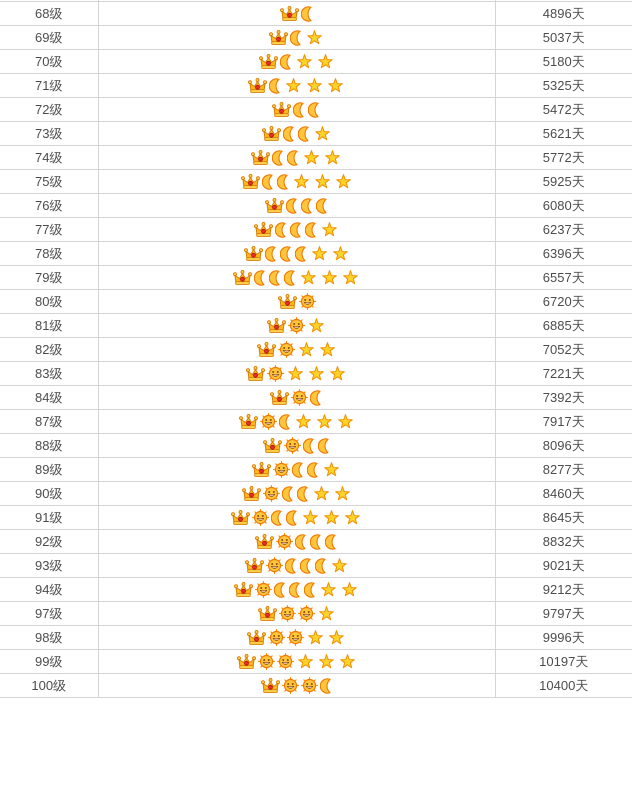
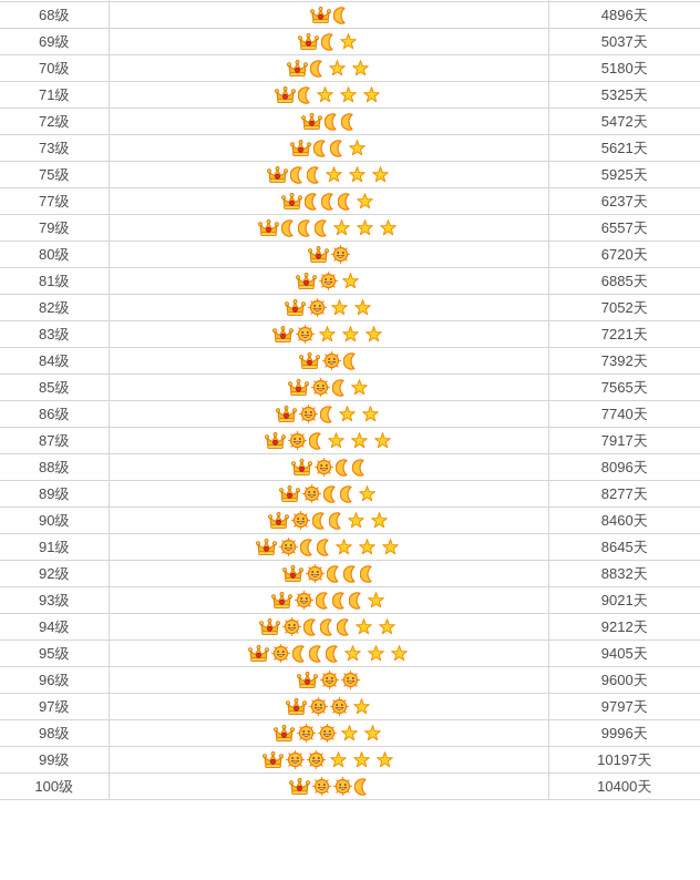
  68级		4896天
  69级		5037天
  70级		5180天
  71级		5325天
  72级		5472天
  73级		5621天
- 74级		5772天
  75级		5925天
- 76级		6080天
  77级		6237天
- 78级		6396天
  79级		6557天
  80级		6720天
  81级		6885天
  82级		7052天
  83级		7221天
  84级		7392天
+ 85级		7565天
+ 86级		7740天
  87级		7917天
  88级		8096天
  89级		8277天
  90级		8460天
  91级		8645天
  92级		8832天
  93级		9021天
  94级		9212天
+ 95级		9405天
+ 96级		9600天
  97级		9797天
  98级		9996天
  99级		10197天
  100级		10400天
